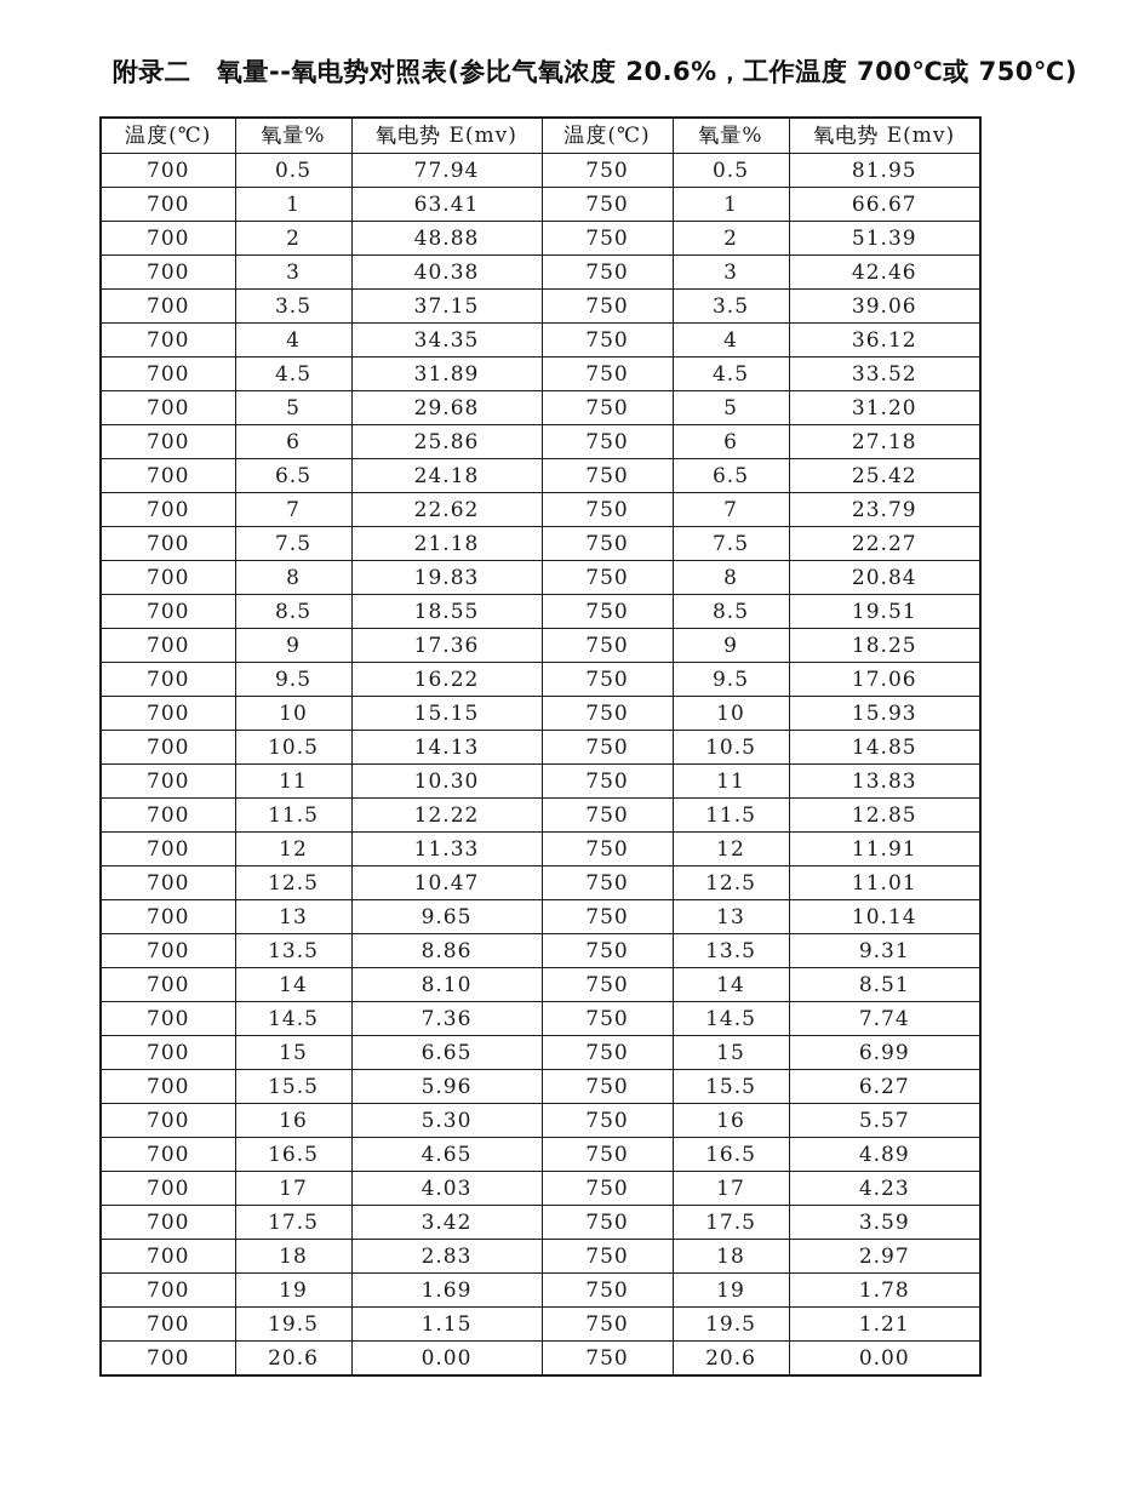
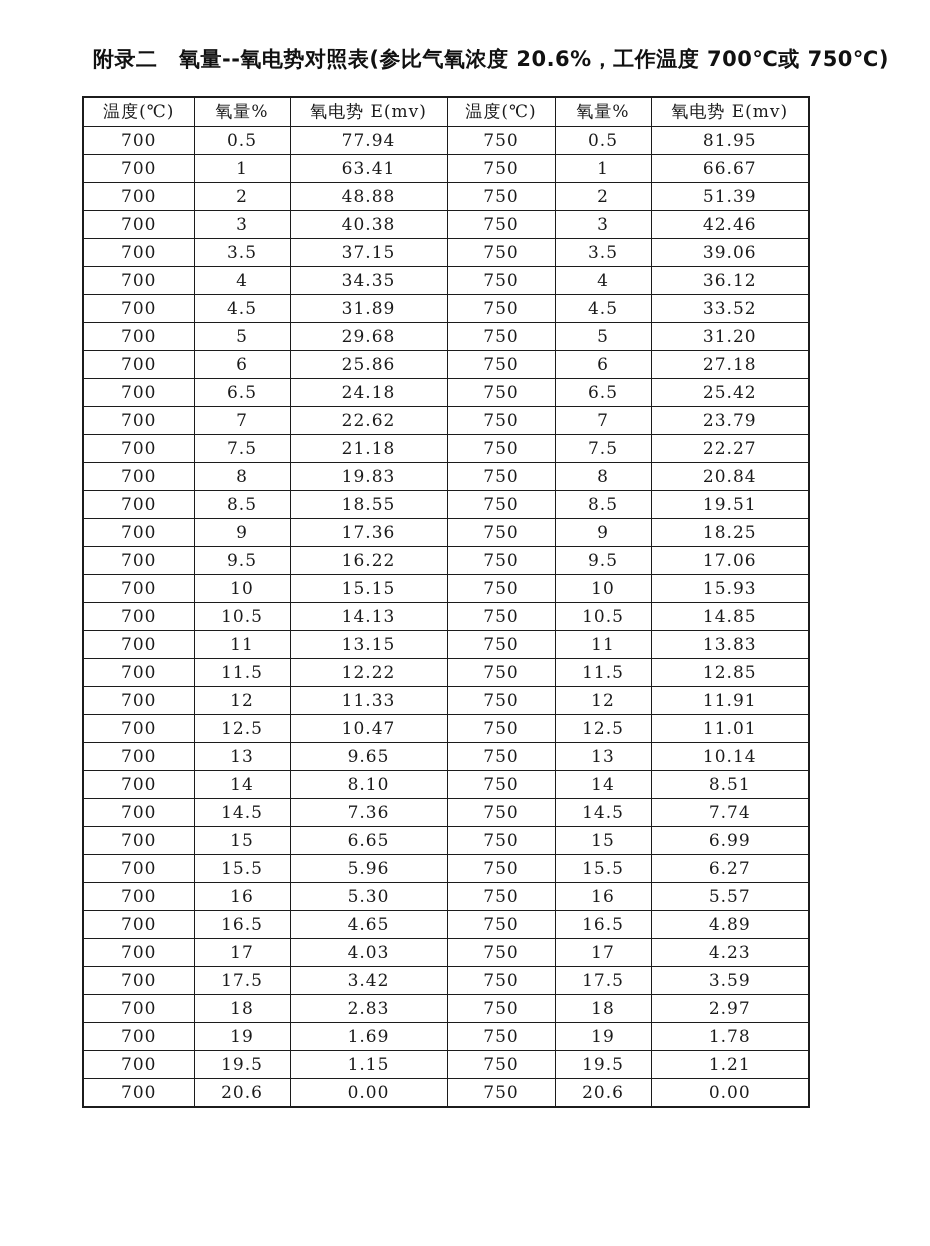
  附录二 氧量--氧电势对照表(参比气氧浓度 20.6%，工作温度 700℃或 750℃)
  温度(℃)	氧量%	氧电势 E(mv)	温度(℃)	氧量%	氧电势 E(mv)
  700	0.5	77.94	750	0.5	81.95
  700	1	63.41	750	1	66.67
  700	2	48.88	750	2	51.39
  700	3	40.38	750	3	42.46
  700	3.5	37.15	750	3.5	39.06
  700	4	34.35	750	4	36.12
  700	4.5	31.89	750	4.5	33.52
  700	5	29.68	750	5	31.20
  700	6	25.86	750	6	27.18
  700	6.5	24.18	750	6.5	25.42
  700	7	22.62	750	7	23.79
  700	7.5	21.18	750	7.5	22.27
  700	8	19.83	750	8	20.84
  700	8.5	18.55	750	8.5	19.51
  700	9	17.36	750	9	18.25
  700	9.5	16.22	750	9.5	17.06
  700	10	15.15	750	10	15.93
  700	10.5	14.13	750	10.5	14.85
- 700	11	10.30	750	11	13.83
+ 700	11	13.15	750	11	13.83
  700	11.5	12.22	750	11.5	12.85
  700	12	11.33	750	12	11.91
  700	12.5	10.47	750	12.5	11.01
  700	13	9.65	750	13	10.14
- 700	13.5	8.86	750	13.5	9.31
  700	14	8.10	750	14	8.51
  700	14.5	7.36	750	14.5	7.74
  700	15	6.65	750	15	6.99
  700	15.5	5.96	750	15.5	6.27
  700	16	5.30	750	16	5.57
  700	16.5	4.65	750	16.5	4.89
  700	17	4.03	750	17	4.23
  700	17.5	3.42	750	17.5	3.59
  700	18	2.83	750	18	2.97
  700	19	1.69	750	19	1.78
  700	19.5	1.15	750	19.5	1.21
  700	20.6	0.00	750	20.6	0.00
